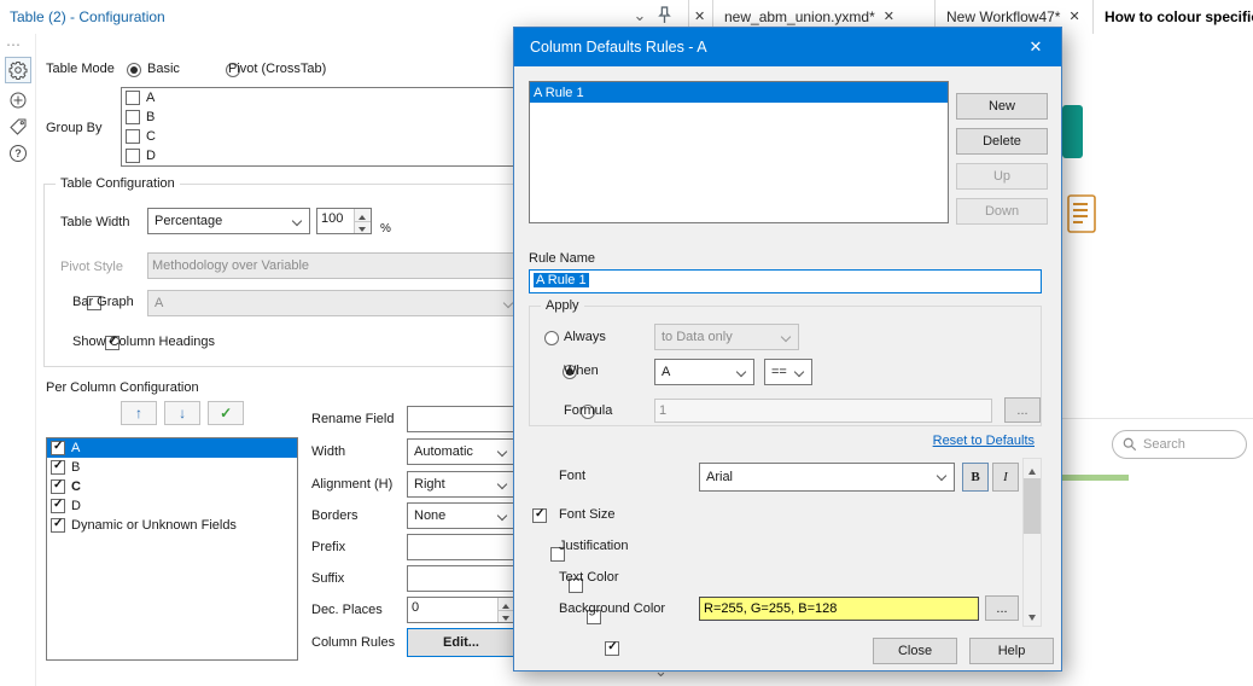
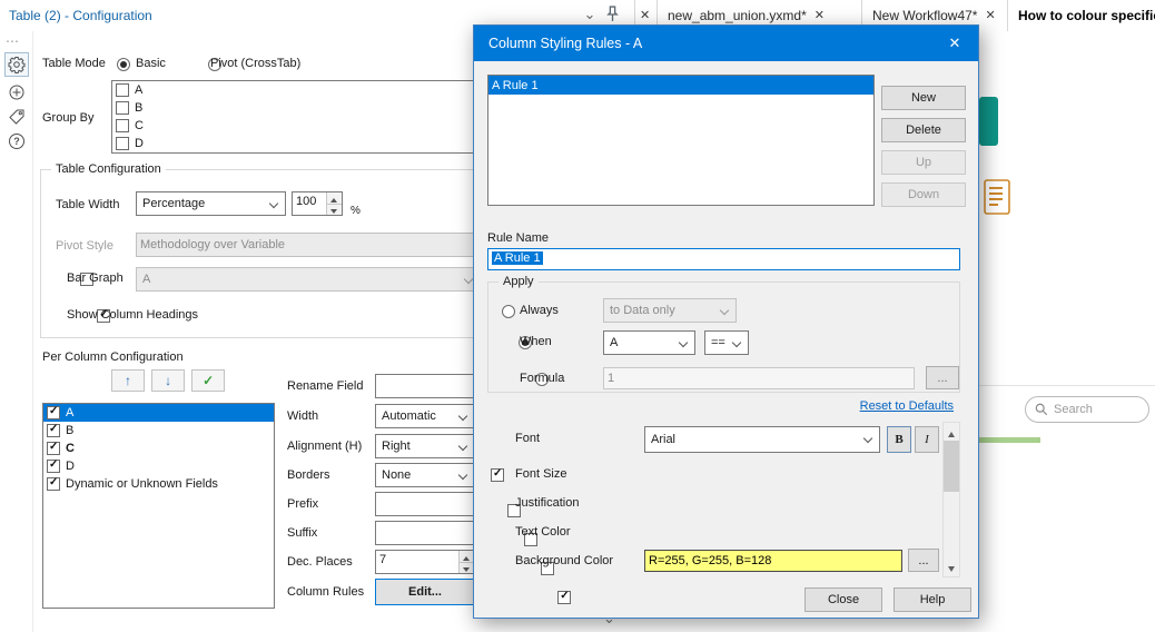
  Table (2) - Configuration
  new_abm_union.yxmd*
  New Workflow47*
  How to colour specifi
  Table Mode
  Basic
  Pivot (CrossTab)
  Group By
  A
  B
  C
  D
  Table Configuration
  Table Width
  Percentage
  100
  %
  Pivot Style
  Methodology over Variable
  Bar Graph
  A
  Show Column Headings
  Per Column Configuration
  A
  B
  C
  D
  Dynamic or Unknown Fields
  Rename Field
  Width
  Automatic
  Alignment (H)
  Right
  Borders
  None
  Prefix
  Suffix
  Dec. Places
- 0
+ 7
  Column Rules
  Edit...
  Search
- Column Defaults Rules - A
+ Column Styling Rules - A
  A Rule 1
  New
  Delete
  Up
  Down
  Rule Name
  A Rule 1
  Apply
  Always
  to Data only
  When
  A
  ==
  Formula
  1
  ...
  Reset to Defaults
  Font
  Arial
  B
  I
  Font Size
  Justification
  Text Color
  Background Color
  R=255, G=255, B=128
  ...
  Close
  Help
